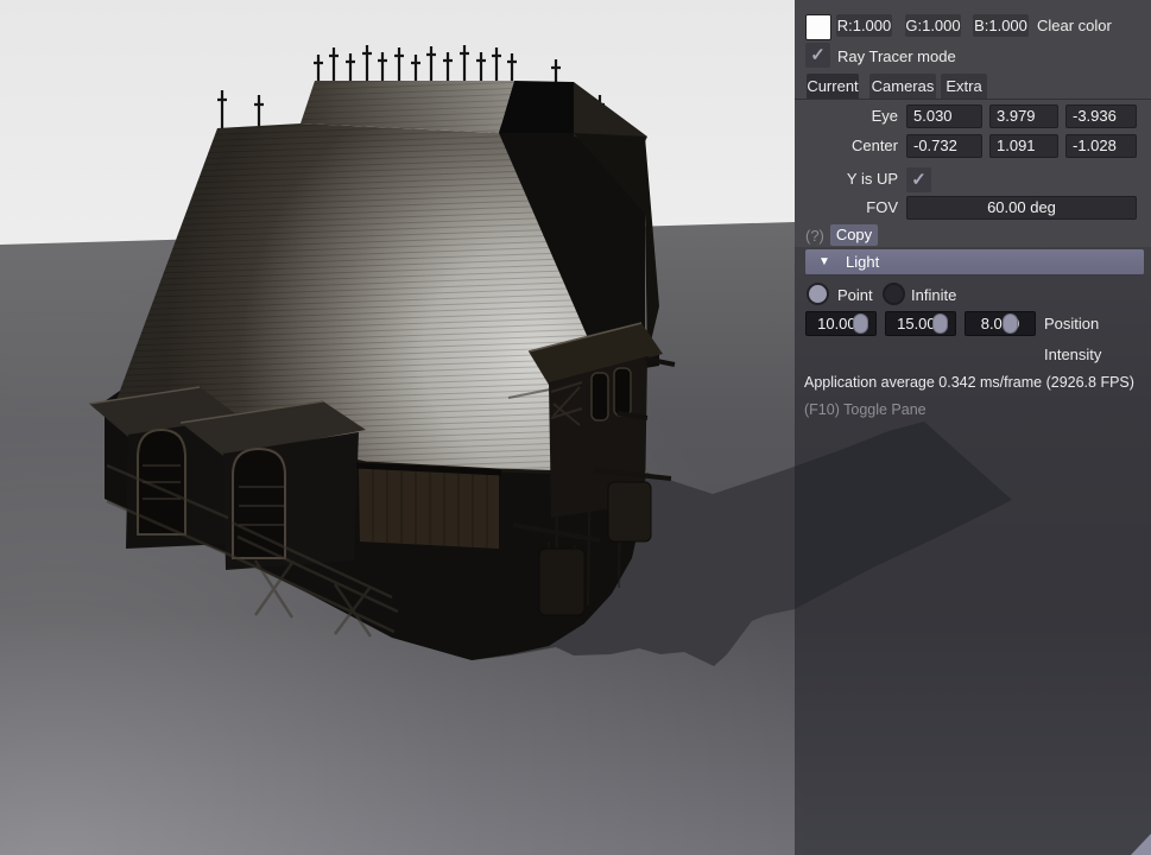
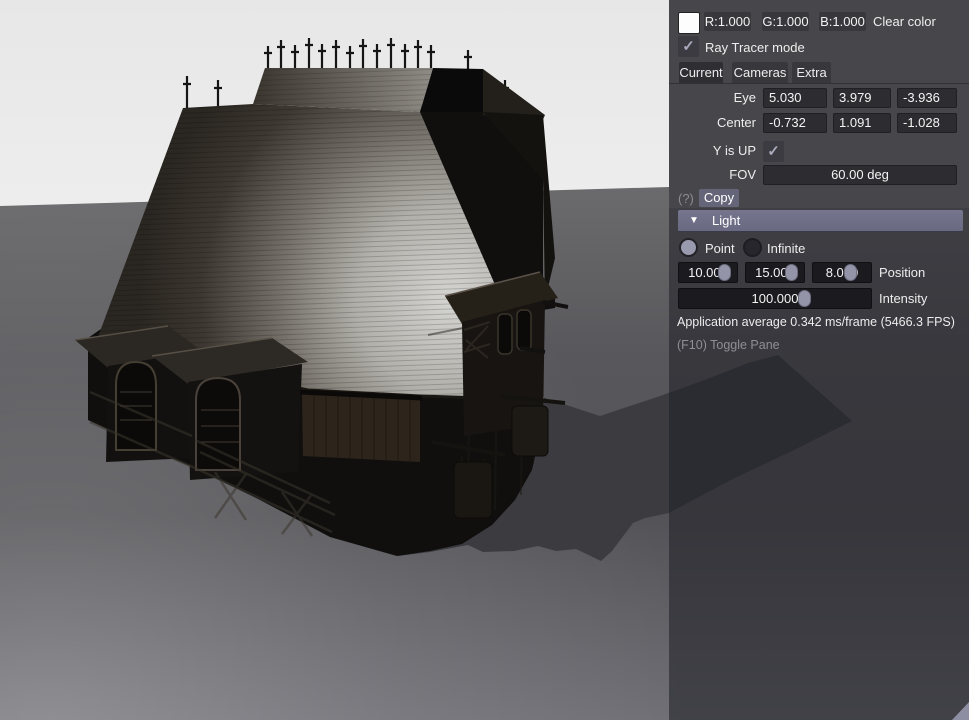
  R:1.000
  G:1.000
  B:1.000
  Clear color
  ✓
  Ray Tracer mode
  Current
  Cameras
  Extra
  Eye
  5.030
  3.979
  -3.936
  Center
  -0.732
  1.091
  -1.028
  Y is UP
  ✓
  FOV
  60.00 deg
  (?)
  Copy
  ▼
  Light
  Point
  Infinite
  Position
+ 100.000
  Intensity
- Application average 0.342 ms/frame (2926.8 FPS)
+ Application average 0.342 ms/frame (5466.3 FPS)
  (F10) Toggle Pane
